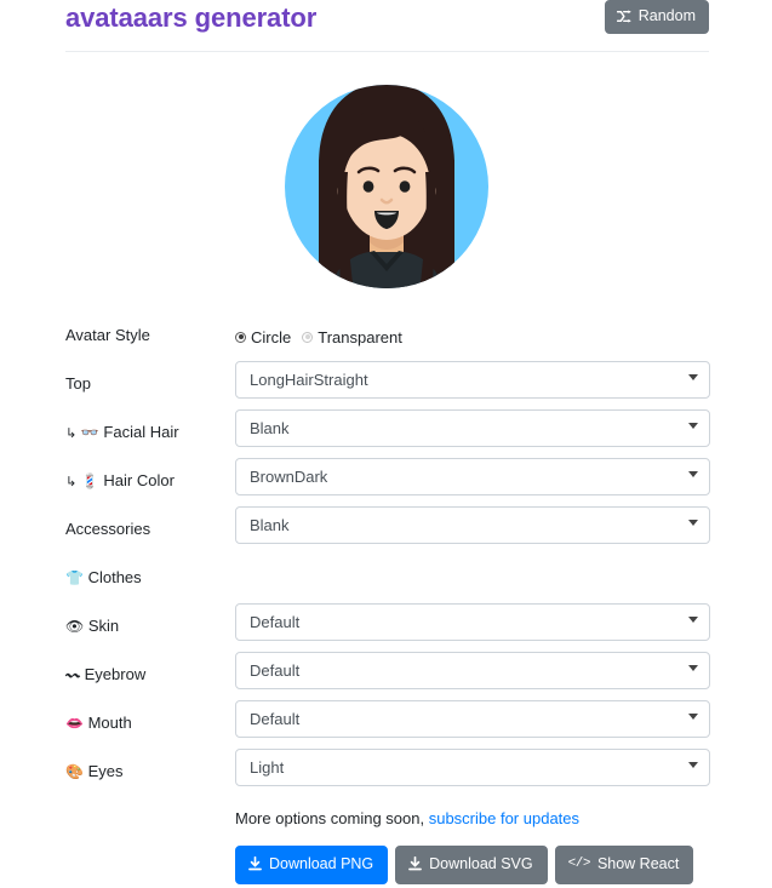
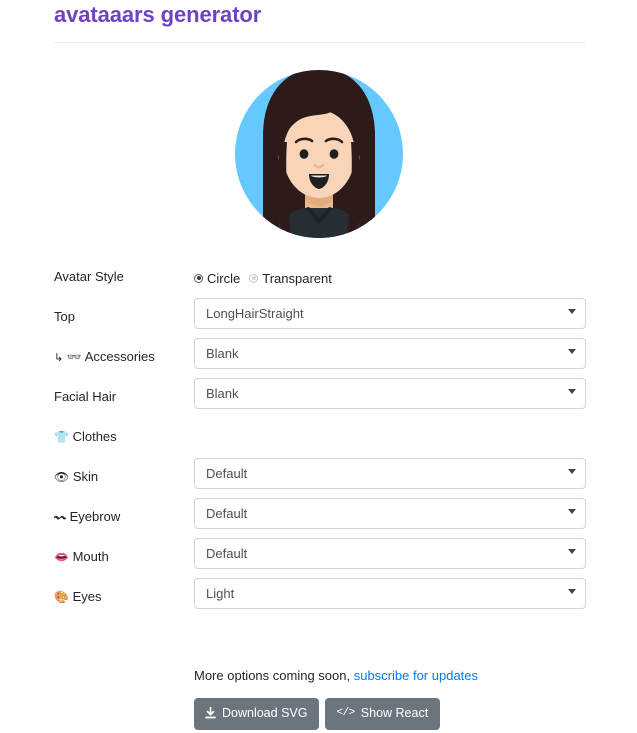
  avataaars generator
- Random
  Avatar Style
  Circle
  Transparent
  Top
  LongHairStraight
- ↳ 👓 Facial Hair
+ ↳ 👓 Accessories
  Blank
- ↳ 💈 Hair Color
- BrownDark
- Accessories
+ Facial Hair
  Blank
  👕 Clothes
  👁 Skin
  Default
  〰 Eyebrow
  Default
  👄 Mouth
  Default
  🎨 Eyes
  Light
  More options coming soon, subscribe for updates
- Download PNG
  Download SVG
  </>
  Show React
